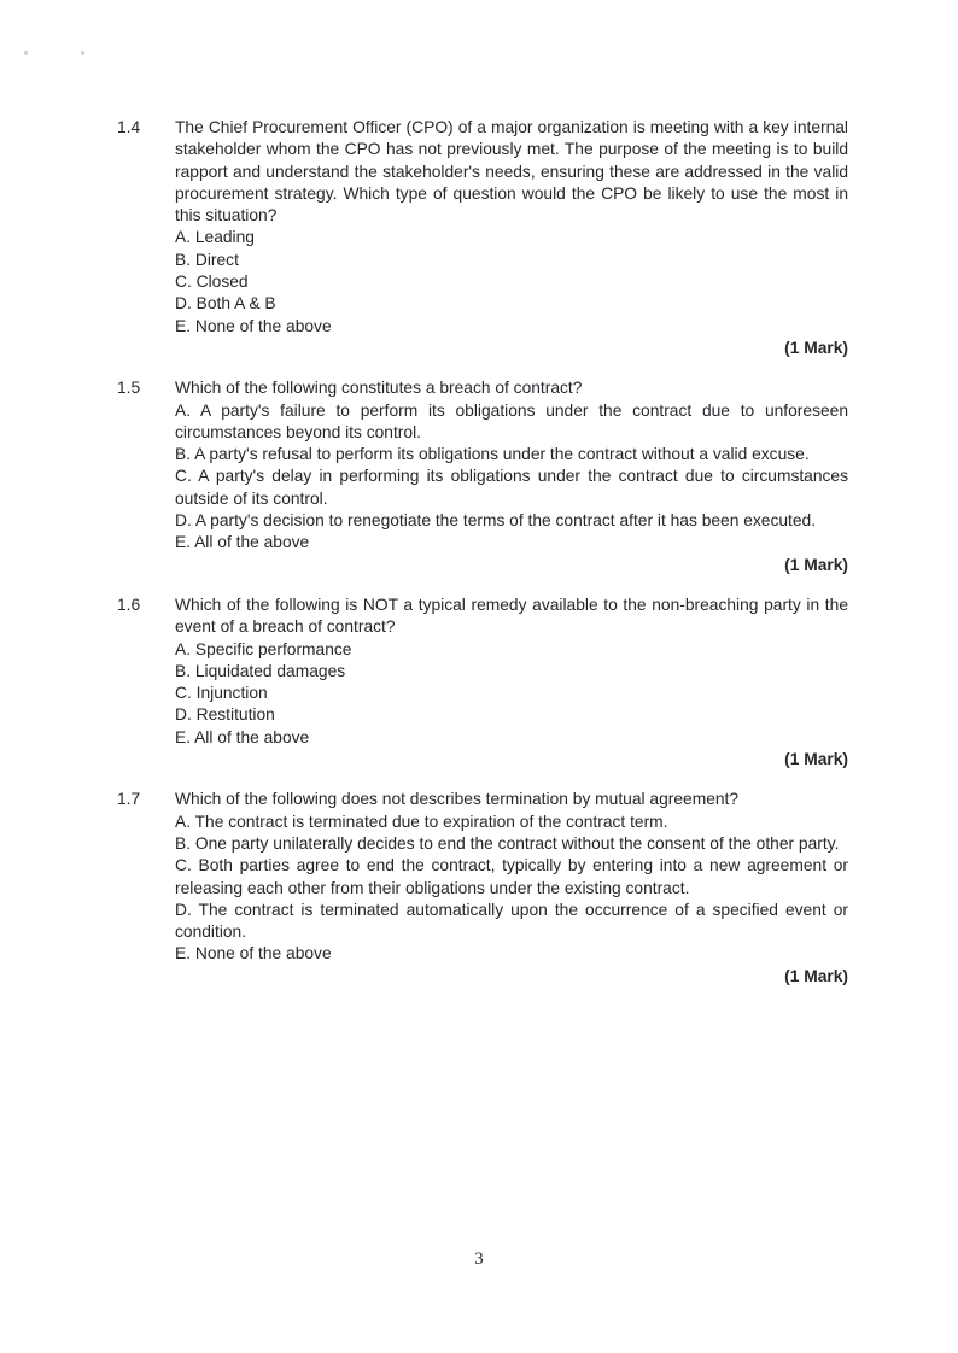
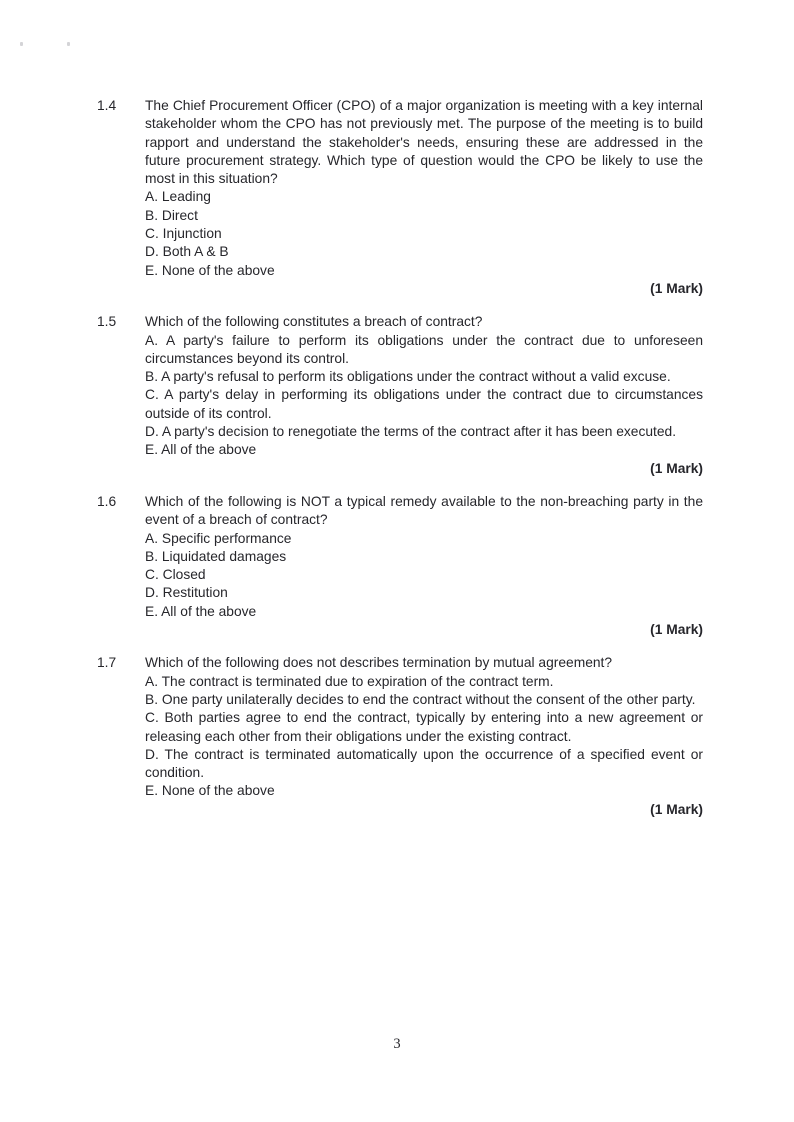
  1.4
- The Chief Procurement Officer (CPO) of a major organization is meeting with a key internal stakeholder whom the CPO has not previously met. The purpose of the meeting is to build rapport and understand the stakeholder's needs, ensuring these are addressed in the valid procurement strategy. Which type of question would the CPO be likely to use the most in this situation?
+ The Chief Procurement Officer (CPO) of a major organization is meeting with a key internal stakeholder whom the CPO has not previously met. The purpose of the meeting is to build rapport and understand the stakeholder's needs, ensuring these are addressed in the future procurement strategy. Which type of question would the CPO be likely to use the most in this situation?
  A. Leading
  B. Direct
- C. Closed
+ C. Injunction
  D. Both A & B
  E. None of the above
  (1 Mark)
  1.5
  Which of the following constitutes a breach of contract?
  A. A party's failure to perform its obligations under the contract due to unforeseen circumstances beyond its control.
  B. A party's refusal to perform its obligations under the contract without a valid excuse.
  C. A party's delay in performing its obligations under the contract due to circumstances outside of its control.
  D. A party's decision to renegotiate the terms of the contract after it has been executed.
  E. All of the above
  (1 Mark)
  1.6
  Which of the following is NOT a typical remedy available to the non-breaching party in the event of a breach of contract?
  A. Specific performance
  B. Liquidated damages
- C. Injunction
+ C. Closed
  D. Restitution
  E. All of the above
  (1 Mark)
  1.7
  Which of the following does not describes termination by mutual agreement?
  A. The contract is terminated due to expiration of the contract term.
  B. One party unilaterally decides to end the contract without the consent of the other party.
  C. Both parties agree to end the contract, typically by entering into a new agreement or releasing each other from their obligations under the existing contract.
  D. The contract is terminated automatically upon the occurrence of a specified event or condition.
  E. None of the above
  (1 Mark)
  3
